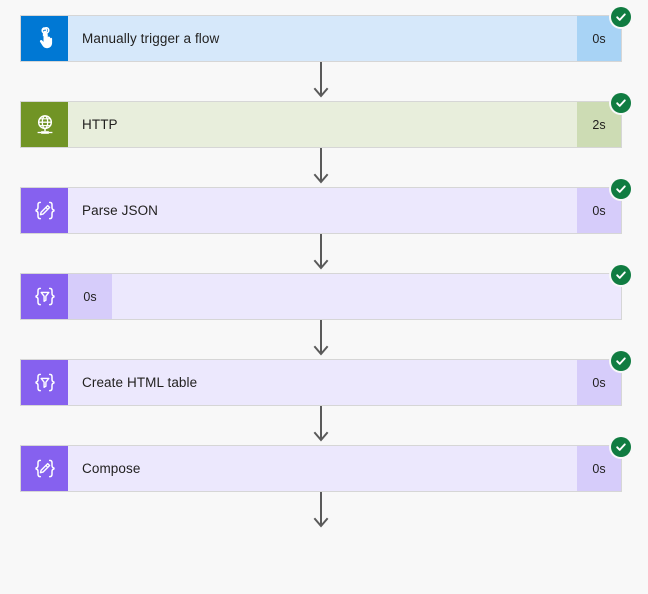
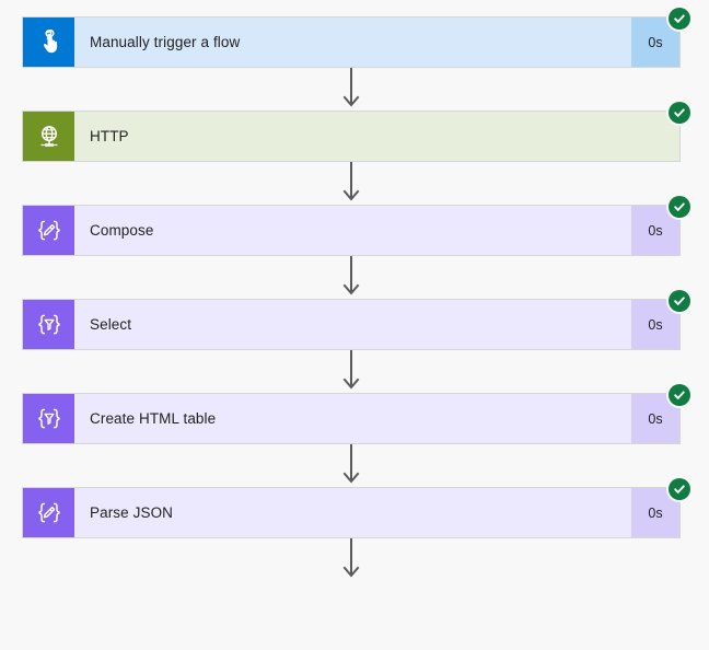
  Manually trigger a flow
  0s
  HTTP
- 2s
- Parse JSON
+ Compose
  0s
+ Select
  0s
  Create HTML table
  0s
- Compose
+ Parse JSON
  0s
